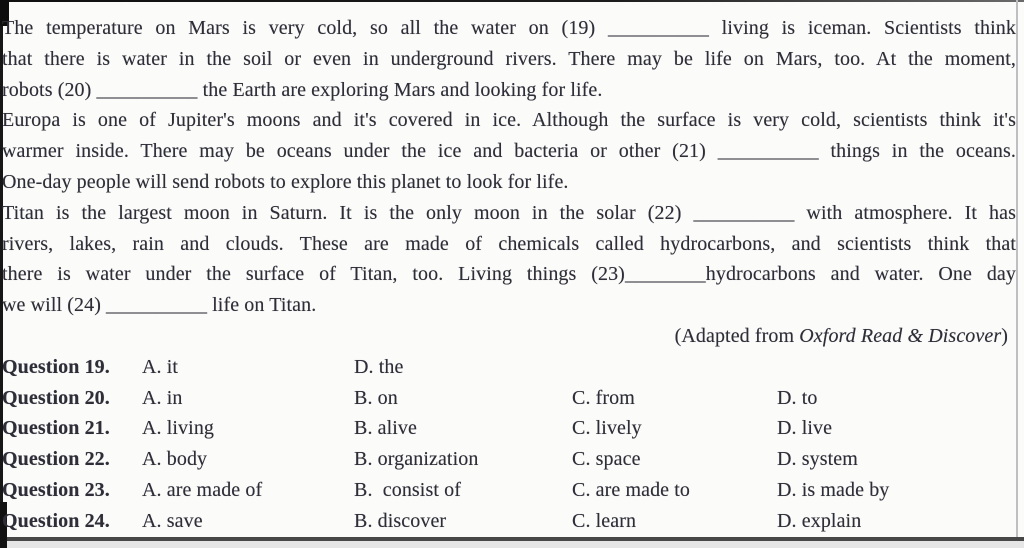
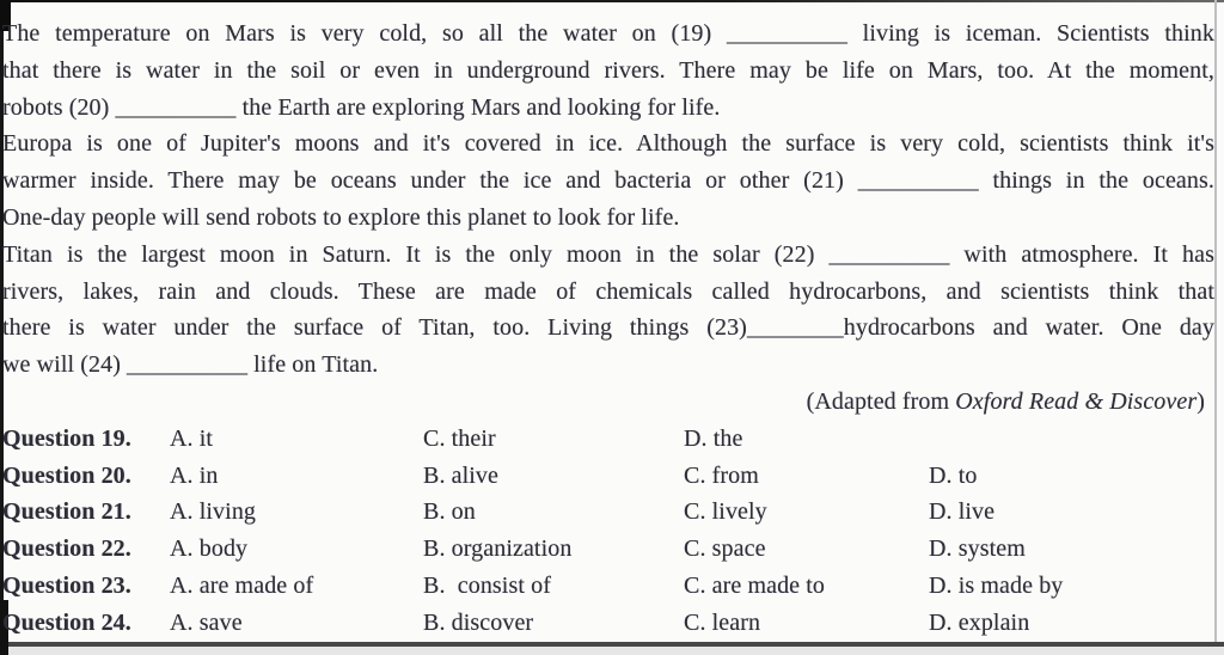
  The temperature on Mars is very cold, so all the water on (19) __________ living is iceman. Scientists think
  that there is water in the soil or even in underground rivers. There may be life on Mars, too. At the moment,
  robots (20) __________ the Earth are exploring Mars and looking for life.
  Europa is one of Jupiter's moons and it's covered in ice. Although the surface is very cold, scientists think it's
  warmer inside. There may be oceans under the ice and bacteria or other (21) __________ things in the oceans.
  One-day people will send robots to explore this planet to look for life.
  Titan is the largest moon in Saturn. It is the only moon in the solar (22) __________ with atmosphere. It has
  rivers, lakes, rain and clouds. These are made of chemicals called hydrocarbons, and scientists think that
  there is water under the surface of Titan, too. Living things (23)________hydrocarbons and water. One day
  we will (24) __________ life on Titan.
  (Adapted from Oxford Read & Discover)
  Question 19. A. it
+ C. their
  D. the
  Question 20. A. in
- B. on
+ B. alive
  C. from
  D. to
  Question 21. A. living
- B. alive
+ B. on
  C. lively
  D. live
  Question 22. A. body
  B. organization
  C. space
  D. system
  Question 23. A. are made of
  B. consist of
  C. are made to
  D. is made by
  Question 24. A. save
  B. discover
  C. learn
  D. explain
